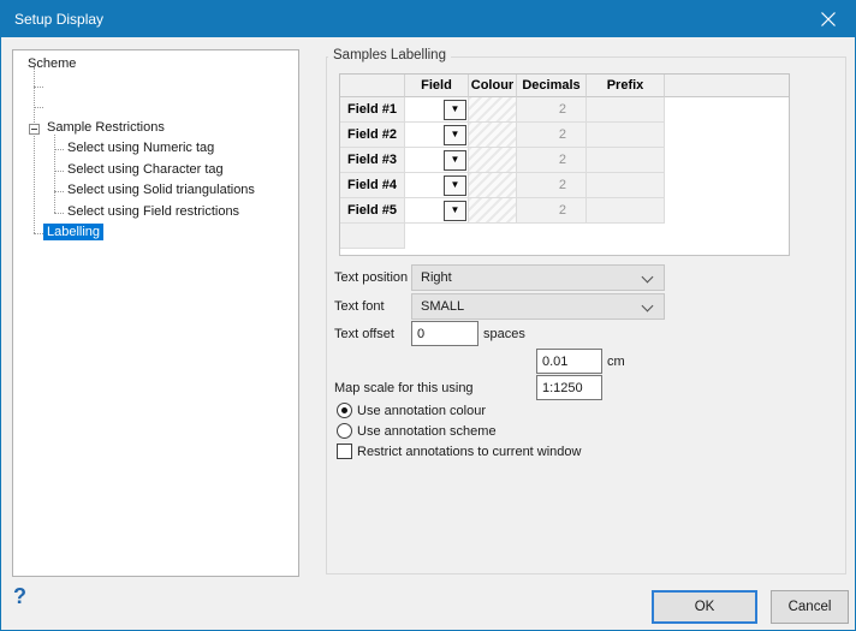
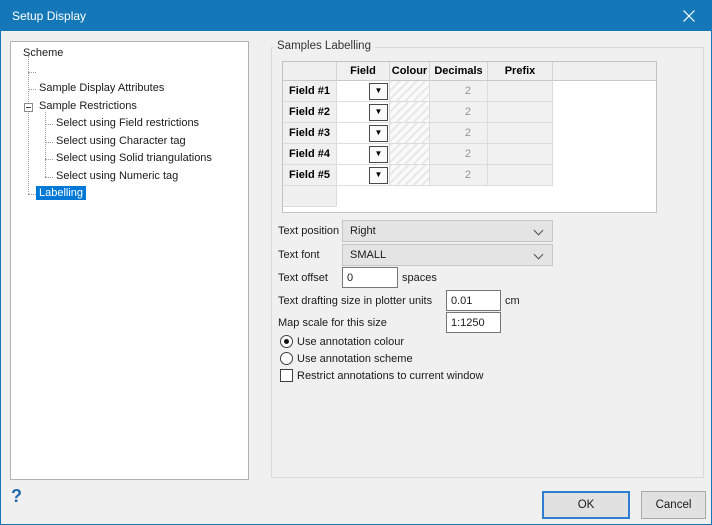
  Setup Display
  Scheme
+ Sample Display Attributes
  Sample Restrictions
- Select using Numeric tag
+ Select using Field restrictions
  Select using Character tag
  Select using Solid triangulations
- Select using Field restrictions
+ Select using Numeric tag
  Labelling
  Samples Labelling
  Field
  Colour
  Decimals
  Prefix
  Field #1
  ▼
  2
  Field #2
  ▼
  2
  Field #3
  ▼
  2
  Field #4
  ▼
  2
  Field #5
  ▼
  2
  Text position
  Right
  Text font
  SMALL
  Text offset
  0
  spaces
+ Text drafting size in plotter units
  0.01
  cm
- Map scale for this using
+ Map scale for this size
  1:1250
  Use annotation colour
  Use annotation scheme
  Restrict annotations to current window
  ?
  OK
  Cancel
